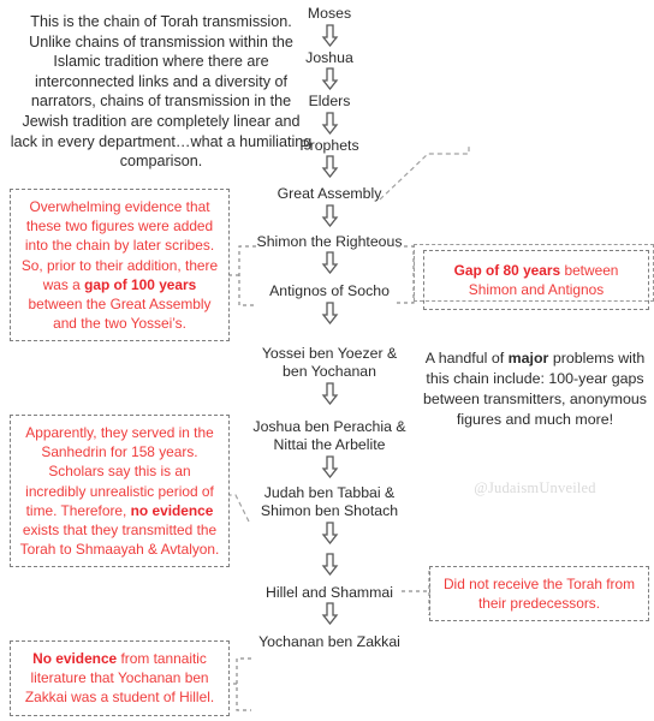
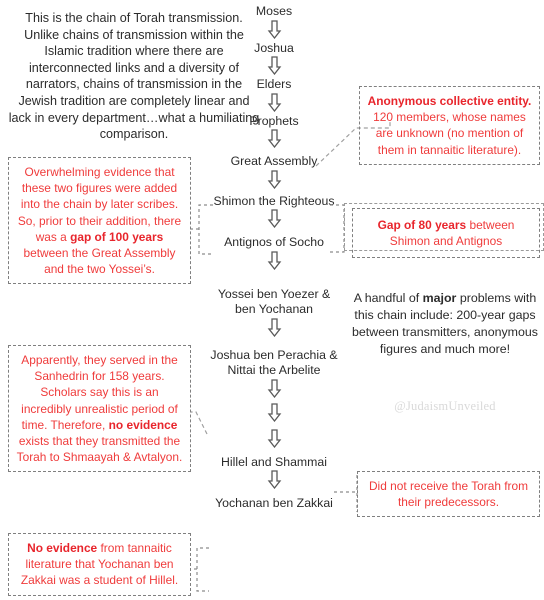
  This is the chain of Torah transmission. Unlike chains of transmission within the Islamic tradition where there are interconnected links and a diversity of narrators, chains of transmission in the Jewish tradition are completely linear and lack in every department…what a humiliating comparison.
  Moses
  Joshua
  Elders
  Prophets
  Great Assembly
  Shimon the Righteous
  Antignos of Socho
  Yossei ben Yoezer &
  ben Yochanan
  Joshua ben Perachia &
  Nittai the Arbelite
- Judah ben Tabbai &
- Shimon ben Shotach
  Hillel and Shammai
  Yochanan ben Zakkai
+ Anonymous collective entity. 120 members, whose names are unknown (no mention of them in tannaitic literature).
  Overwhelming evidence that these two figures were added into the chain by later scribes. So, prior to their addition, there was a gap of 100 years between the Great Assembly and the two Yossei’s.
  Gap of 80 years between Shimon and Antignos
- A handful of major problems with this chain include: 100-year gaps between transmitters, anonymous figures and much more!
+ A handful of major problems with this chain include: 200-year gaps between transmitters, anonymous figures and much more!
  @JudaismUnveiled
  Apparently, they served in the Sanhedrin for 158 years. Scholars say this is an incredibly unrealistic period of time. Therefore, no evidence exists that they transmitted the Torah to Shmaayah & Avtalyon.
  Did not receive the Torah from their predecessors.
  No evidence from tannaitic literature that Yochanan ben Zakkai was a student of Hillel.
